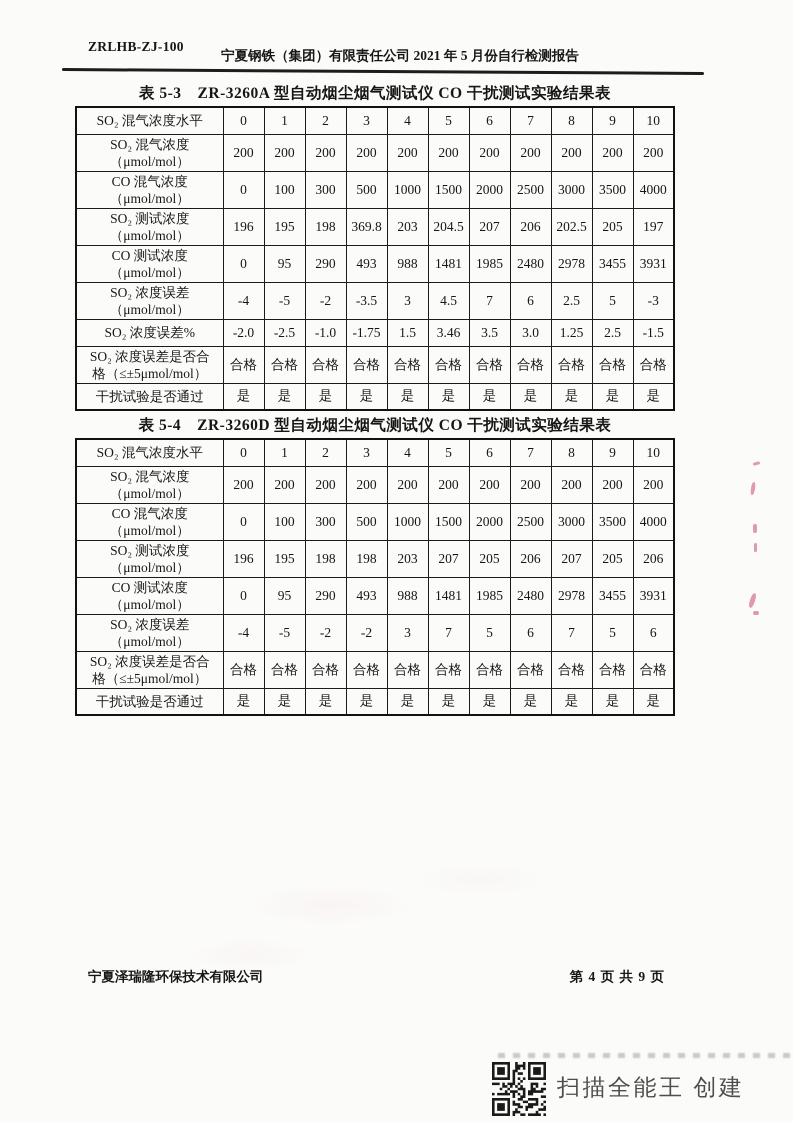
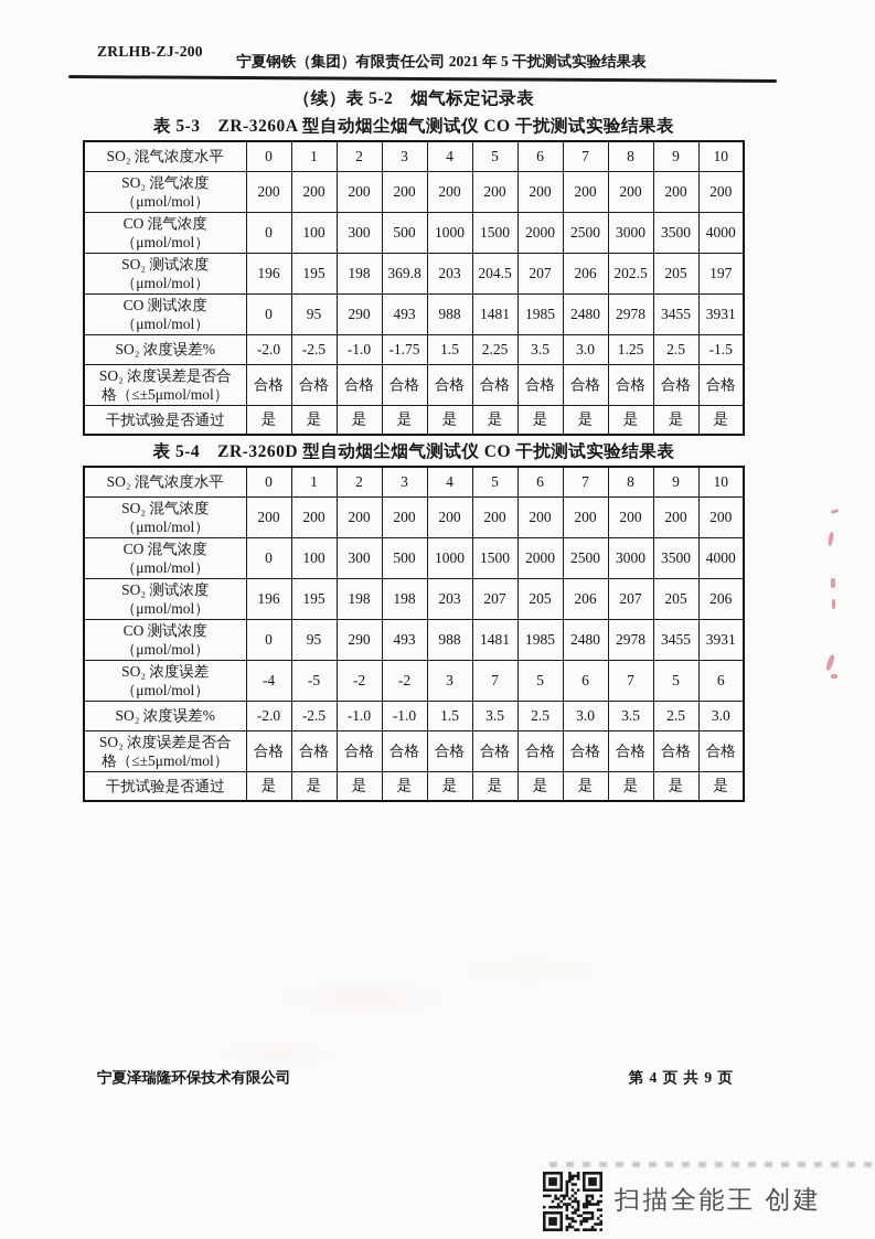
- ZRLHB-ZJ-100
+ ZRLHB-ZJ-200
- 宁夏钢铁（集团）有限责任公司 2021 年 5 月份自行检测报告
+ 宁夏钢铁（集团）有限责任公司 2021 年 5 干扰测试实验结果表
+ （续）表 5-2 烟气标定记录表
  表 5-3 ZR-3260A 型自动烟尘烟气测试仪 CO 干扰测试实验结果表
  SO₂ 混气浓度水平	0	1	2	3	4	5	6	7	8	9	10
  SO₂ 混气浓度（μmol/mol）	200	200	200	200	200	200	200	200	200	200	200
  CO 混气浓度（μmol/mol）	0	100	300	500	1000	1500	2000	2500	3000	3500	4000
  SO₂ 测试浓度（μmol/mol）	196	195	198	369.8	203	204.5	207	206	202.5	205	197
  CO 测试浓度（μmol/mol）	0	95	290	493	988	1481	1985	2480	2978	3455	3931
- SO₂ 浓度误差（μmol/mol）	-4	-5	-2	-3.5	3	4.5	7	6	2.5	5	-3
- SO₂ 浓度误差%	-2.0	-2.5	-1.0	-1.75	1.5	3.46	3.5	3.0	1.25	2.5	-1.5
+ SO₂ 浓度误差%	-2.0	-2.5	-1.0	-1.75	1.5	2.25	3.5	3.0	1.25	2.5	-1.5
  SO₂ 浓度误差是否合格（≤±5μmol/mol）	合格	合格	合格	合格	合格	合格	合格	合格	合格	合格	合格
  干扰试验是否通过	是	是	是	是	是	是	是	是	是	是	是
  表 5-4 ZR-3260D 型自动烟尘烟气测试仪 CO 干扰测试实验结果表
  SO₂ 混气浓度水平	0	1	2	3	4	5	6	7	8	9	10
  SO₂ 混气浓度（μmol/mol）	200	200	200	200	200	200	200	200	200	200	200
  CO 混气浓度（μmol/mol）	0	100	300	500	1000	1500	2000	2500	3000	3500	4000
  SO₂ 测试浓度（μmol/mol）	196	195	198	198	203	207	205	206	207	205	206
  CO 测试浓度（μmol/mol）	0	95	290	493	988	1481	1985	2480	2978	3455	3931
  SO₂ 浓度误差（μmol/mol）	-4	-5	-2	-2	3	7	5	6	7	5	6
+ SO₂ 浓度误差%	-2.0	-2.5	-1.0	-1.0	1.5	3.5	2.5	3.0	3.5	2.5	3.0
  SO₂ 浓度误差是否合格（≤±5μmol/mol）	合格	合格	合格	合格	合格	合格	合格	合格	合格	合格	合格
  干扰试验是否通过	是	是	是	是	是	是	是	是	是	是	是
  宁夏泽瑞隆环保技术有限公司
  第 4 页 共 9 页
  扫描全能王 创建
